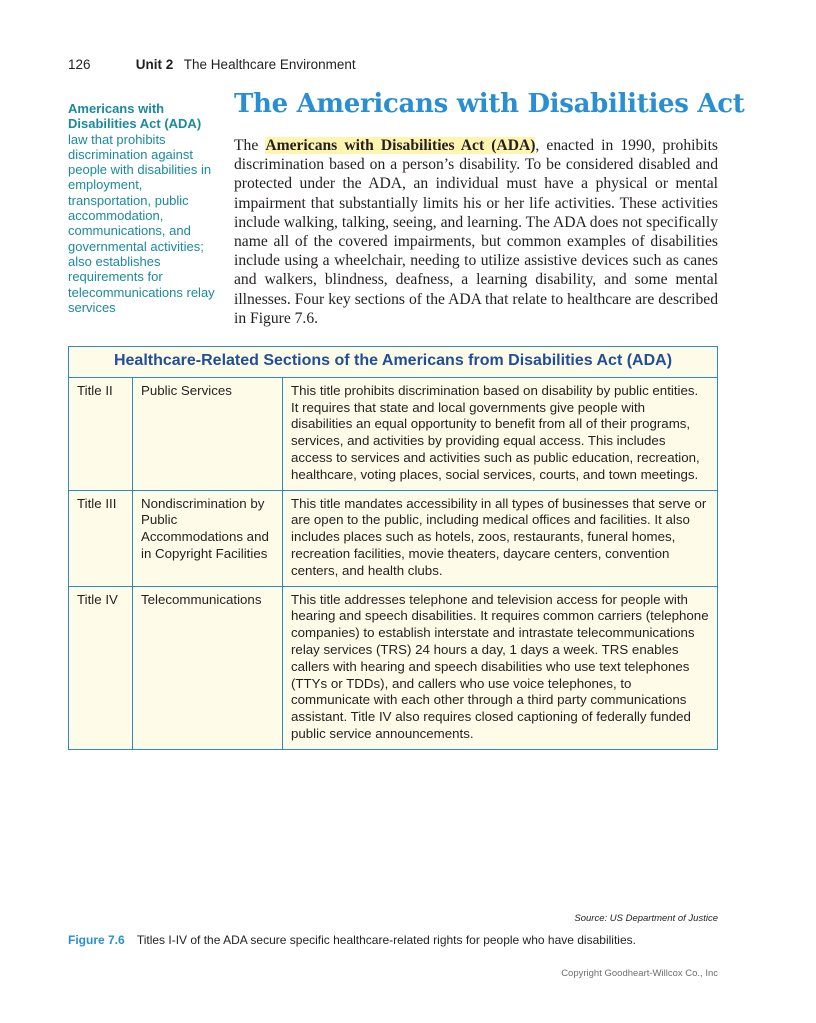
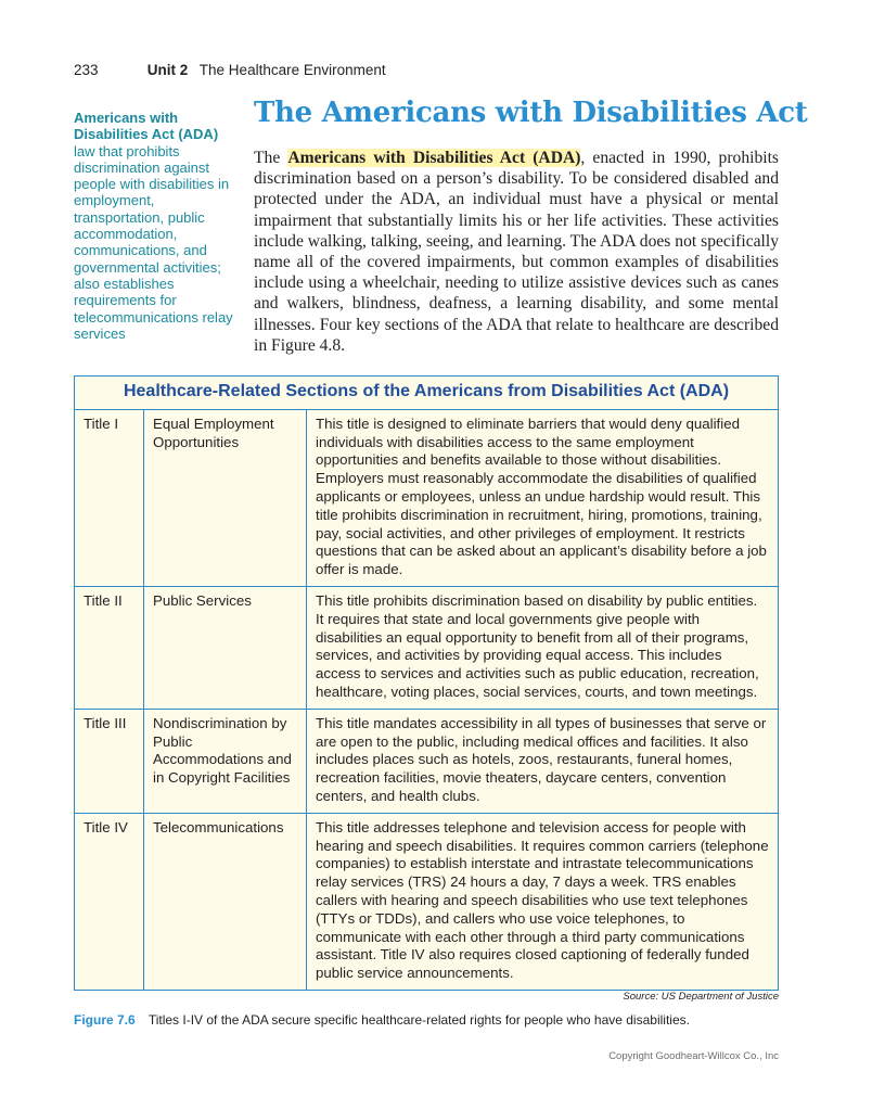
- 126 Unit 2 The Healthcare Environment
+ 233 Unit 2 The Healthcare Environment
  Americans with Disabilities Act (ADA)
  law that prohibits discrimination against people with disabilities in employment, transportation, public accommodation, communications, and governmental activities; also establishes requirements for telecommunications relay services
  The Americans with Disabilities Act
- The Americans with Disabilities Act (ADA), enacted in 1990, prohibits discrimination based on a person’s disability. To be considered disabled and protected under the ADA, an individual must have a physical or mental impairment that substantially limits his or her life activities. These activities include walking, talking, seeing, and learning. The ADA does not specifically name all of the covered impairments, but common examples of disabilities include using a wheelchair, needing to utilize assistive devices such as canes and walkers, blindness, deafness, a learning disability, and some mental illnesses. Four key sections of the ADA that relate to healthcare are described in Figure 7.6.
+ The Americans with Disabilities Act (ADA), enacted in 1990, prohibits discrimination based on a person’s disability. To be considered disabled and protected under the ADA, an individual must have a physical or mental impairment that substantially limits his or her life activities. These activities include walking, talking, seeing, and learning. The ADA does not specifically name all of the covered impairments, but common examples of disabilities include using a wheelchair, needing to utilize assistive devices such as canes and walkers, blindness, deafness, a learning disability, and some mental illnesses. Four key sections of the ADA that relate to healthcare are described in Figure 4.8.
  Healthcare-Related Sections of the Americans from Disabilities Act (ADA)
+ Title I	Equal Employment Opportunities	This title is designed to eliminate barriers that would deny qualified individuals with disabilities access to the same employment opportunities and benefits available to those without disabilities. Employers must reasonably accommodate the disabilities of qualified applicants or employees, unless an undue hardship would result. This title prohibits discrimination in recruitment, hiring, promotions, training, pay, social activities, and other privileges of employment. It restricts questions that can be asked about an applicant’s disability before a job offer is made.
  Title II	Public Services	This title prohibits discrimination based on disability by public entities. It requires that state and local governments give people with disabilities an equal opportunity to benefit from all of their programs, services, and activities by providing equal access. This includes access to services and activities such as public education, recreation, healthcare, voting places, social services, courts, and town meetings.
  Title III	Nondiscrimination by Public Accommodations and in Copyright Facilities	This title mandates accessibility in all types of businesses that serve or are open to the public, including medical offices and facilities. It also includes places such as hotels, zoos, restaurants, funeral homes, recreation facilities, movie theaters, daycare centers, convention centers, and health clubs.
- Title IV	Telecommunications	This title addresses telephone and television access for people with hearing and speech disabilities. It requires common carriers (telephone companies) to establish interstate and intrastate telecommunications relay services (TRS) 24 hours a day, 1 days a week. TRS enables callers with hearing and speech disabilities who use text telephones (TTYs or TDDs), and callers who use voice telephones, to communicate with each other through a third party communications assistant. Title IV also requires closed captioning of federally funded public service announcements.
+ Title IV	Telecommunications	This title addresses telephone and television access for people with hearing and speech disabilities. It requires common carriers (telephone companies) to establish interstate and intrastate telecommunications relay services (TRS) 24 hours a day, 7 days a week. TRS enables callers with hearing and speech disabilities who use text telephones (TTYs or TDDs), and callers who use voice telephones, to communicate with each other through a third party communications assistant. Title IV also requires closed captioning of federally funded public service announcements.
  Source: US Department of Justice
  Figure 7.6 Titles I-IV of the ADA secure specific healthcare-related rights for people who have disabilities.
  Copyright Goodheart-Willcox Co., Inc
